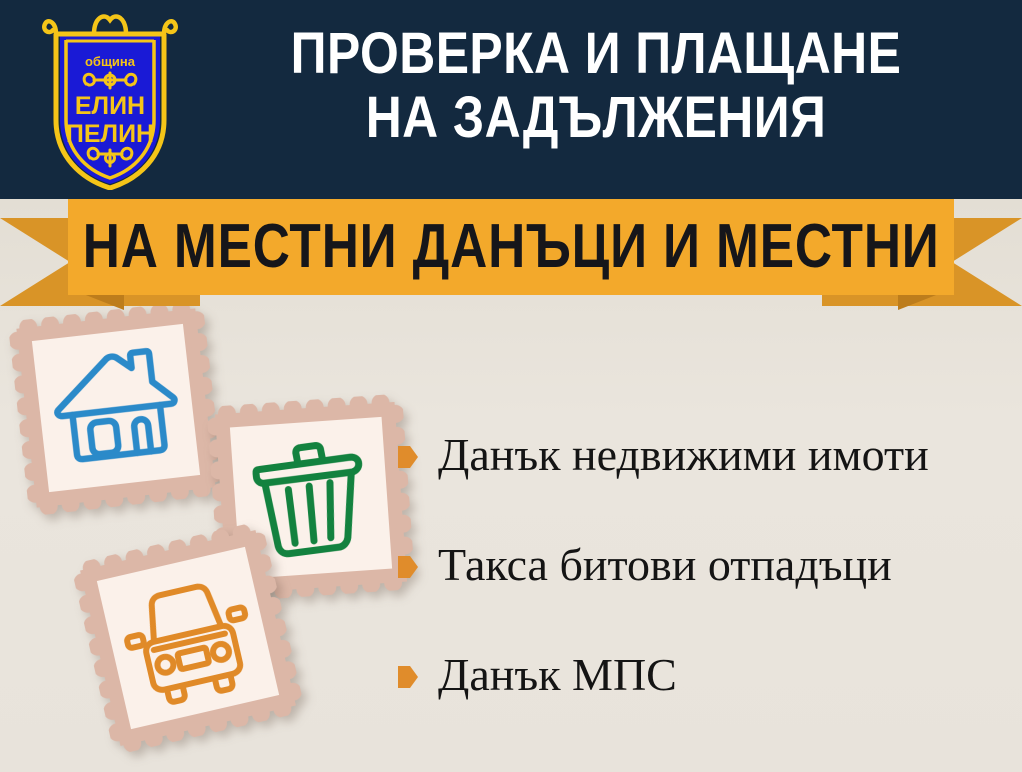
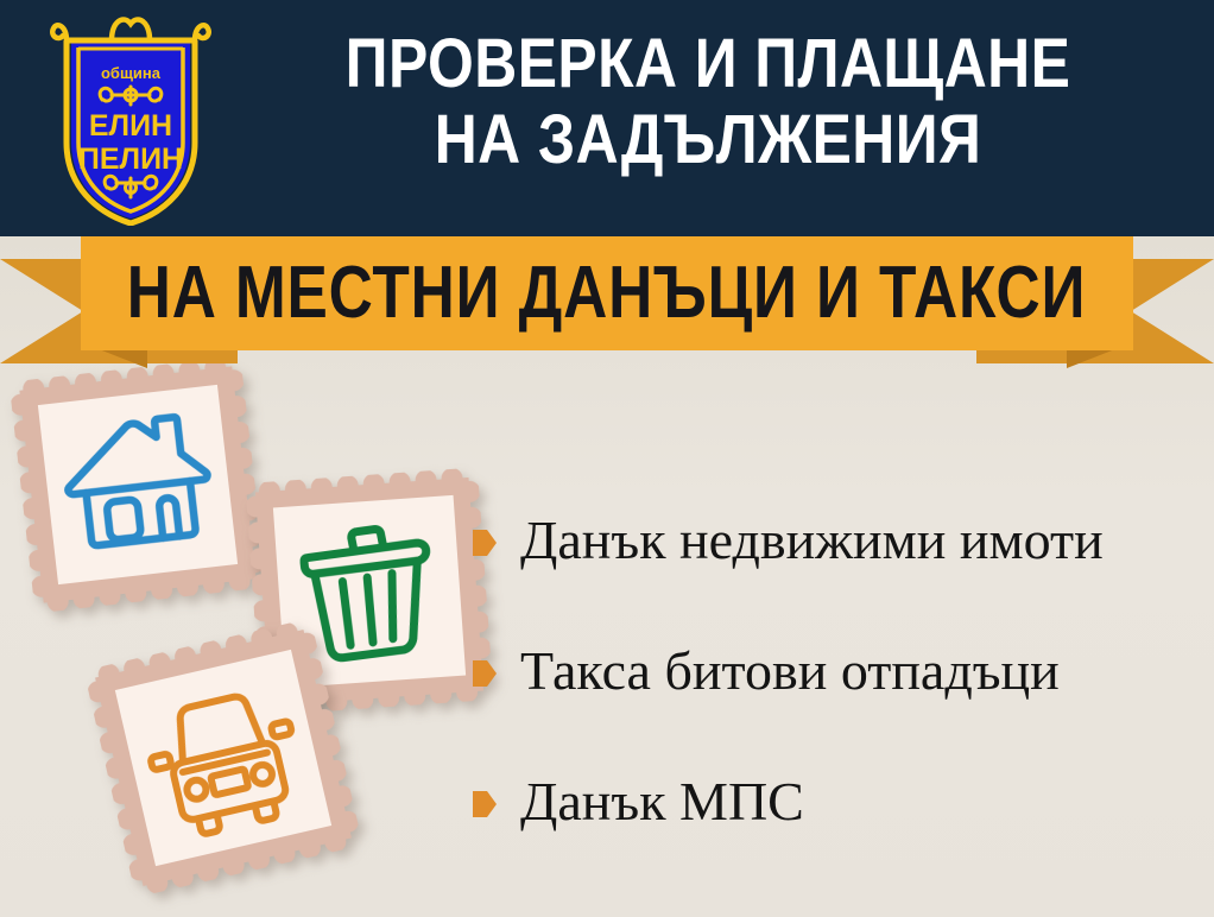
  община
  ЕЛИН
  ПЕЛИН
  ПРОВЕРКА И ПЛАЩАНЕ
  НА ЗАДЪЛЖЕНИЯ
- НА МЕСТНИ ДАНЪЦИ И МЕСТНИ
+ НА МЕСТНИ ДАНЪЦИ И ТАКСИ
  Данък недвижими имоти
  Такса битови отпадъци
  Данък МПС
